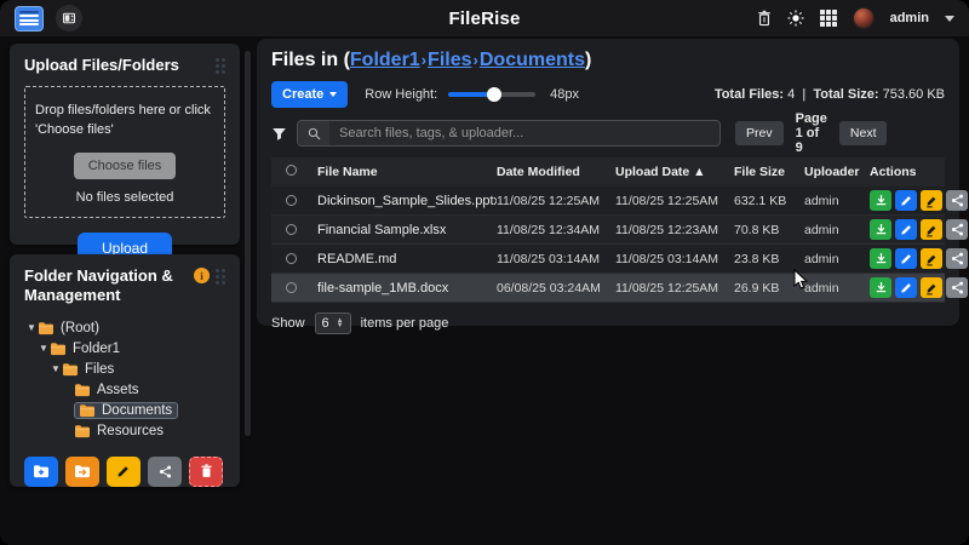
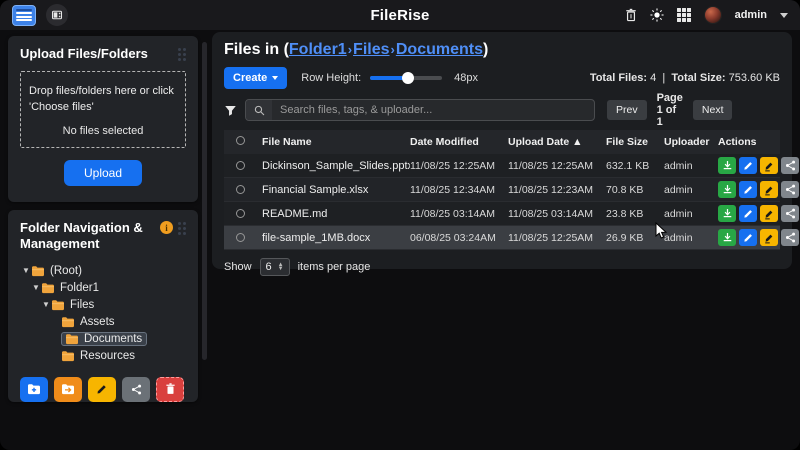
  FileRise
  admin
  Upload Files/Folders
  Drop files/folders here or click 'Choose files'
- Choose files
  No files selected
  Upload
  Folder Navigation & Management
  i
  ▼
  (Root)
  ▼
  Folder1
  ▼
  Files
  Assets
  Documents
  Resources
  Files in (Folder1›Files›Documents)
  Create
  Row Height:
  48px
  Total Files: 4 | Total Size: 753.60 KB
  Search files, tags, & uploader...
  Prev
- Page 1 of 9
+ Page 1 of 1
  Next
  File Name
  Date Modified
  Upload Date ▲
  File Size
  Uploader
  Actions
  Dickinson_Sample_Slides.ppt
  11/08/25 12:25AM
  11/08/25 12:25AM
  632.1 KB
  admin
  Financial Sample.xlsx
  11/08/25 12:34AM
  11/08/25 12:23AM
  70.8 KB
  admin
  README.md
  11/08/25 03:14AM
  11/08/25 03:14AM
  23.8 KB
  admin
  file-sample_1MB.docx
  06/08/25 03:24AM
  11/08/25 12:25AM
  26.9 KB
  admin
  Show
  6
  items per page
